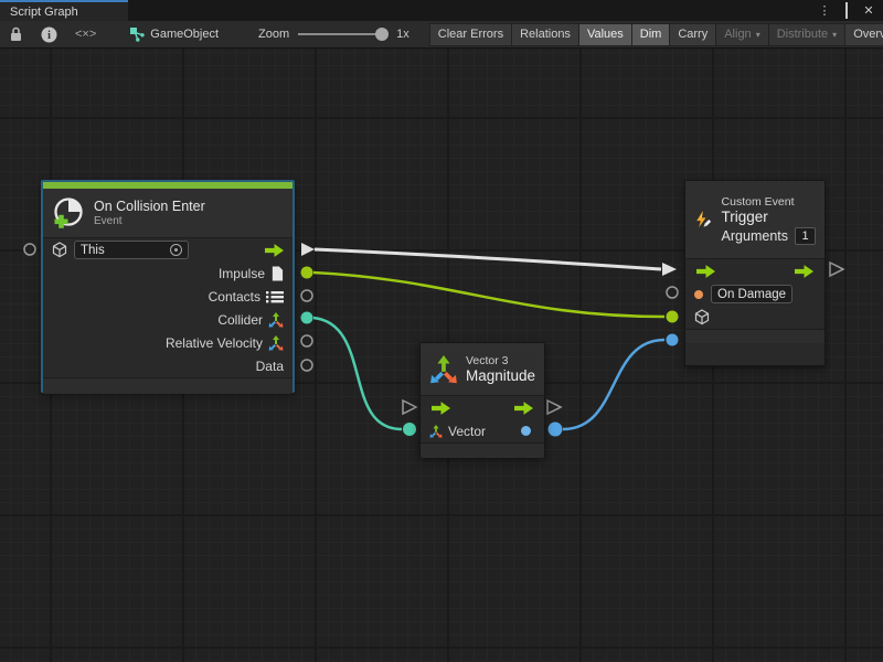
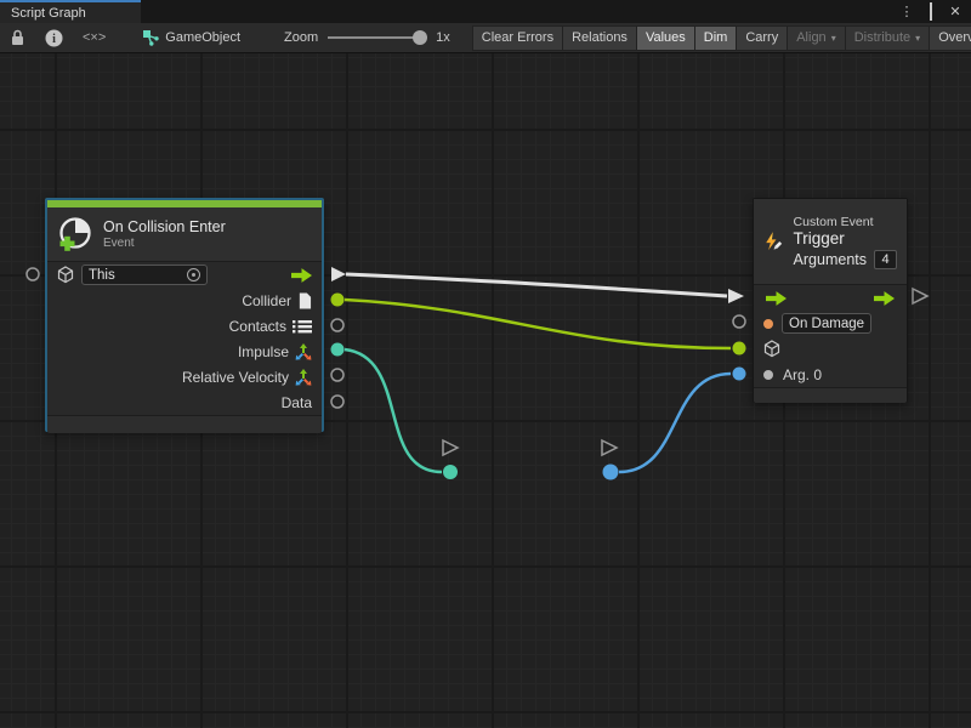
  Script Graph
  ⋮
  ✕
  i
  <×>
  GameObject
  Zoom
  1x
  Clear Errors
  Relations
  Values
  Dim
  Carry
  Align
  ▾
  Distribute
  ▾
  Over
  On Collision Enter
  Event
  This
- Impulse
+ Collider
  Contacts
- Collider
+ Impulse
  Relative Velocity
  Data
- Vector 3
- Magnitude
- Vector
  Custom Event
  Trigger
  Arguments
- 1
+ 4
  On Damage
+ Arg. 0
